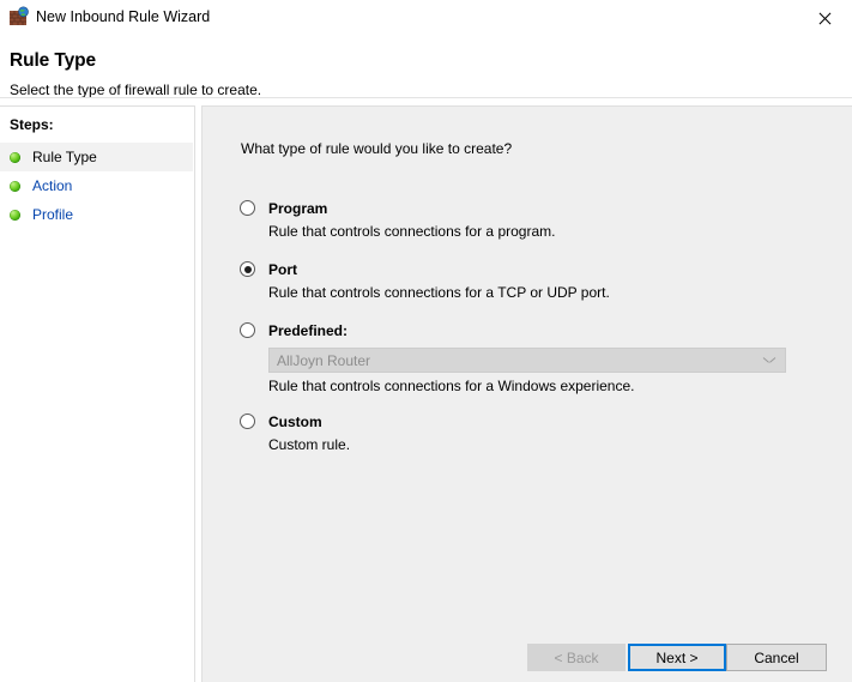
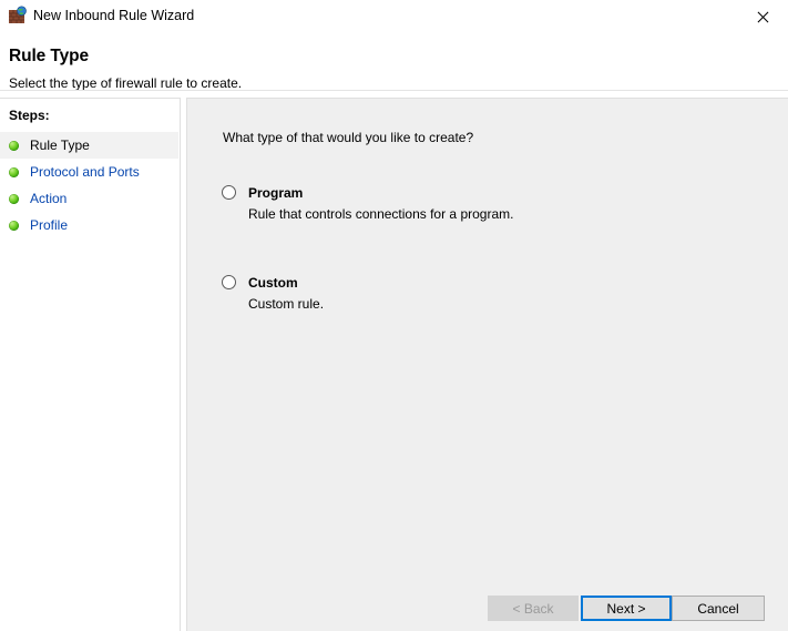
  New Inbound Rule Wizard
  Rule Type
  Select the type of firewall rule to create.
  Steps:
  Rule Type
+ Protocol and Ports
  Action
  Profile
- What type of rule would you like to create?
+ What type of that would you like to create?
  Program
  Rule that controls connections for a program.
- Port
- Rule that controls connections for a TCP or UDP port.
- Predefined:
- AllJoyn Router
- Rule that controls connections for a Windows experience.
  Custom
  Custom rule.
  < Back
  Next >
  Cancel
